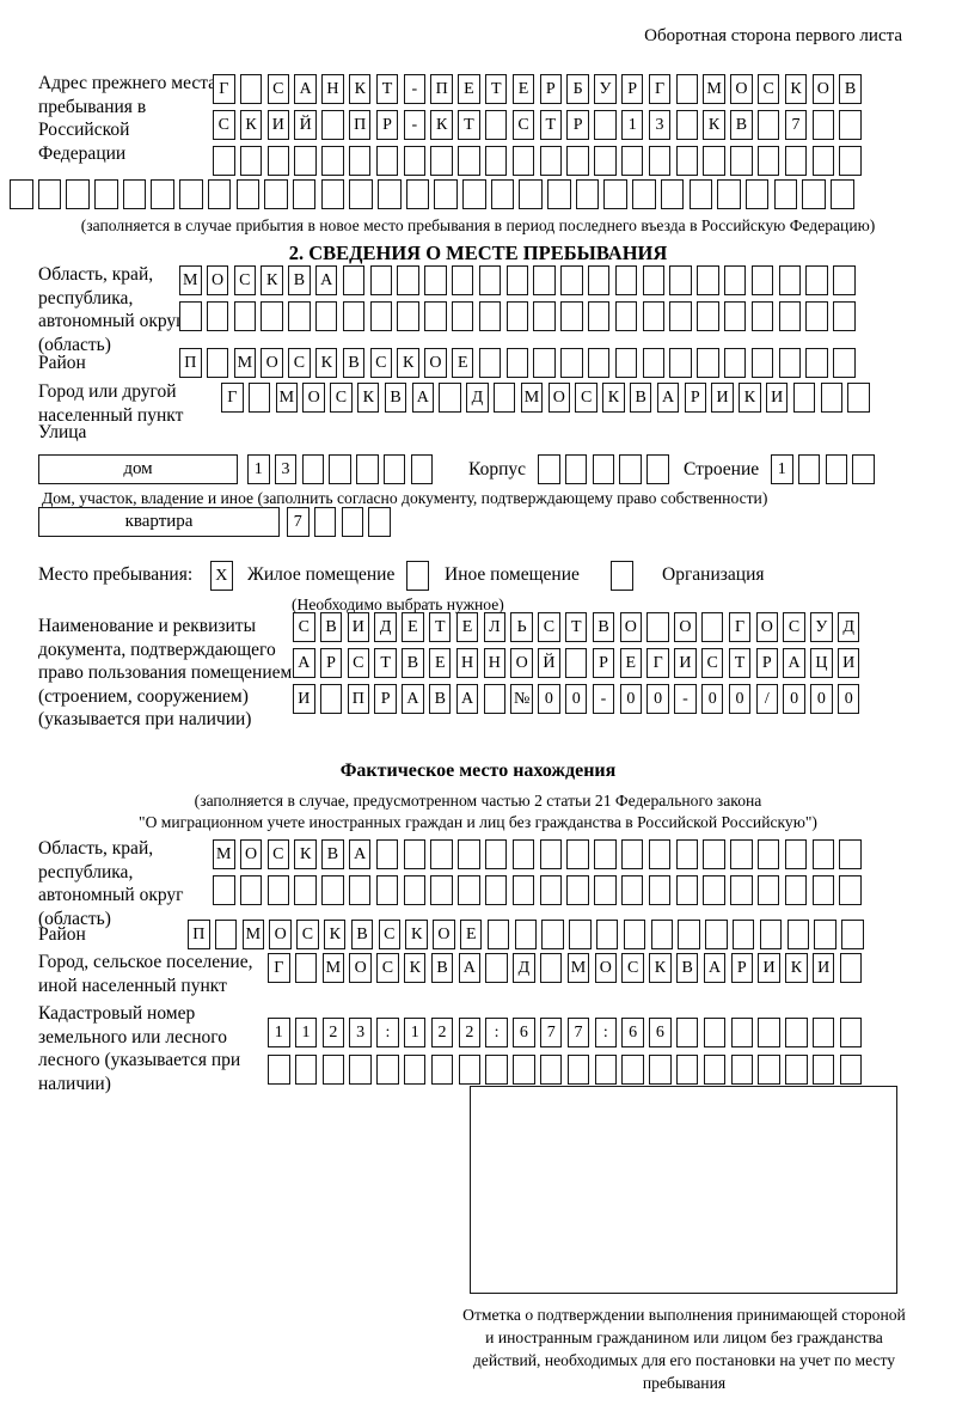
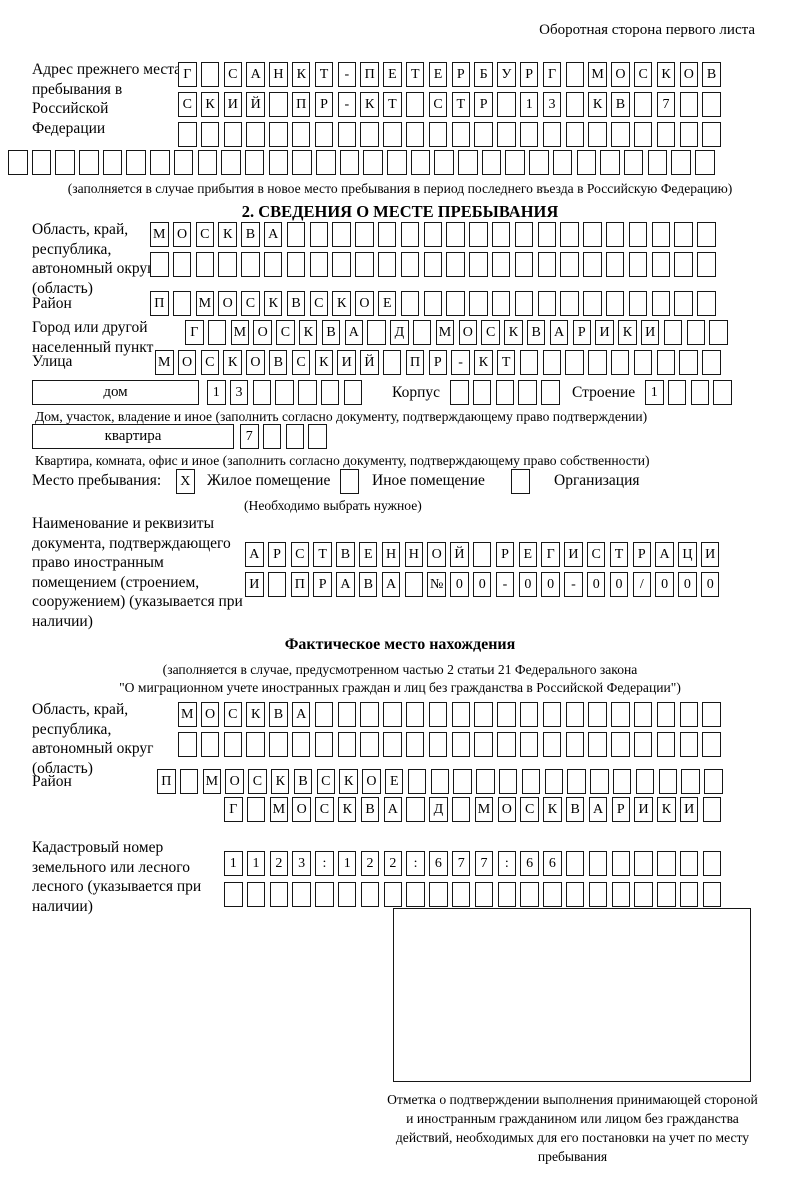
  Оборотная сторона первого листа
  Адрес прежнего мест пребывания в Российской Федерации
  Г С А Н К Т - П Е Т Е Р Б У Р Г М О С К О В
  С К И Й П Р - К Т С Т Р 1 3 К В 7
  (заполняется в случае прибытия в новое место пребывания в период последнего въезда в Российскую Федерацию)
  2. СВЕДЕНИЯ О МЕСТЕ ПРЕБЫВАНИЯ
  Область, край, республика, автономный окру (область)
  М О С К В А
  Район
  П М О С К В С К О Е
  Город или другой населенный пункт
  Г М О С К В А Д М О С К В А Р И К И
  Улица
+ М О С К О В С К И Й П Р - К Т
  дом
  1 3
  Корпус
  Строение
  1
- Дом, участок, владение и иное (заполнить согласно документу, подтверждающему право собственности)
+ Дом, участок, владение и иное (заполнить согласно документу, подтверждающему право подтверждении)
  квартира
  7
+ Квартира, комната, офис и иное (заполнить согласно документу, подтверждающему право собственности)
  Место пребывания:
  X
  Жилое помещение
  Иное помещение
  Организация
  (Необходимо выбрать нужное)
- Наименование и реквизиты документа, подтверждающего право пользования помещением (строением, сооружением) (указывается при наличии)
+ Наименование и реквизиты документа, подтверждающего право иностранным помещением (строением, сооружением) (указывается при наличии)
- С В И Д Е Т Е Л Ь С Т В О О Г О С У Д
  А Р С Т В Е Н Н О Й Р Е Г И С Т Р А Ц И
  И П Р А В А № 0 0 - 0 0 - 0 0 / 0 0 0
  Фактическое место нахождения
  (заполняется в случае, предусмотренном частью 2 статьи 21 Федерального закона
- "О миграционном учете иностранных граждан и лиц без гражданства в Российской Российскую")
+ "О миграционном учете иностранных граждан и лиц без гражданства в Российской Федерации")
  Область, край, республика, автономный округ (область)
  М О С К В А
  Район
  П М О С К В С К О Е
- Город, сельское поселение, иной населенный пункт
  Г М О С К В А Д М О С К В А Р И К И
  Кадастровый номер земельного или лесного лесного (указывается при наличии)
  1 1 2 3 : 1 2 2 : 6 7 7 : 6 6
  Отметка о подтверждении выполнения принимающей стороной и иностранным гражданином или лицом без гражданства действий, необходимых для его постановки на учет по месту пребывания
